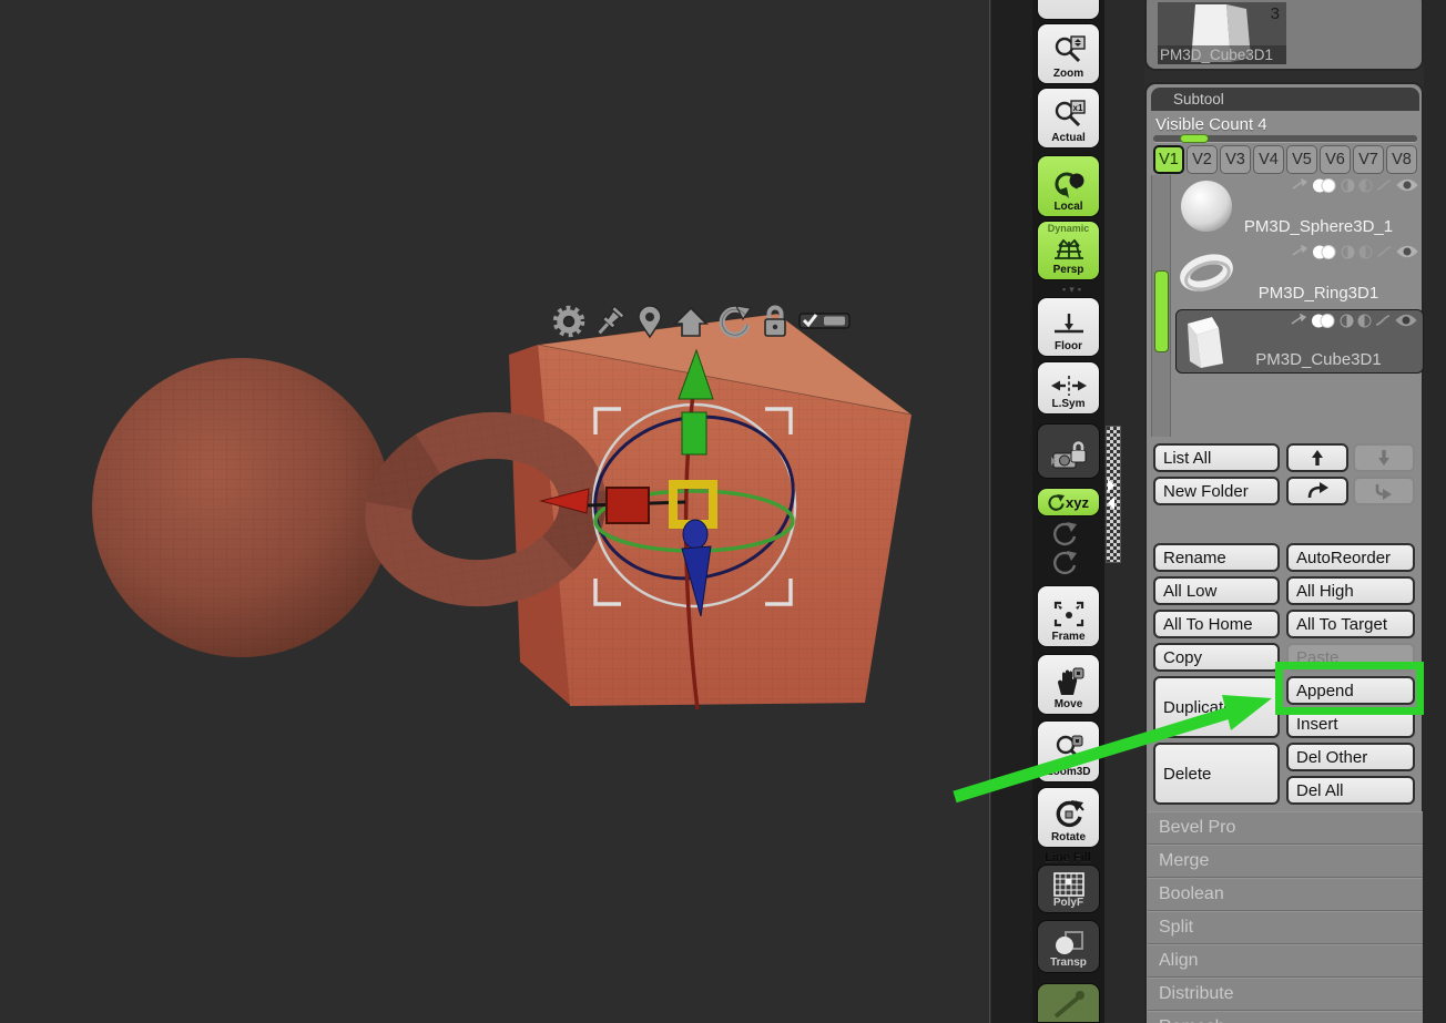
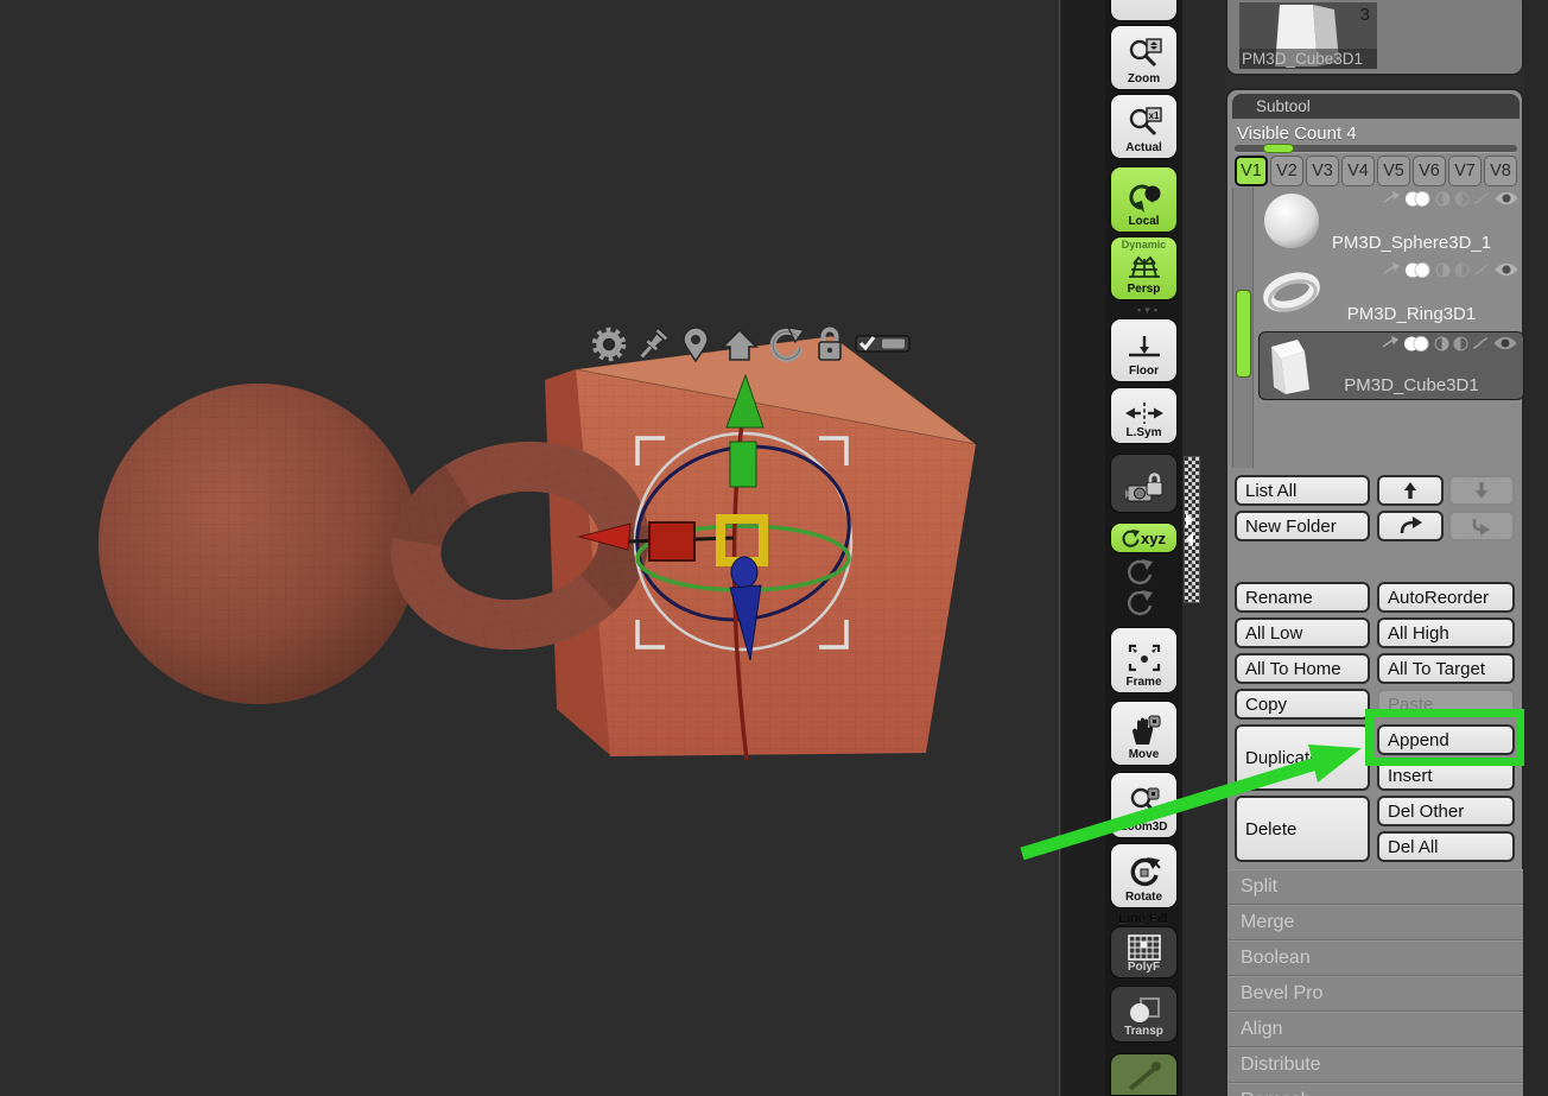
  Zoom
  x1
  Actual
  Local
  Dynamic
  Persp
  ▪▾▪
  Floor
  L.Sym
  xyz
  Frame
  Move
  Rotate
  Line Fill
  PolyF
  Transp
  3
  PM3D_Cube3D1
  Subtool
  Visible Count 4
  V1
  V2
  V3
  V4
  V5
  V6
  V7
  V8
  PM3D_Sphere3D_1
  PM3D_Ring3D1
  PM3D_Cube3D1
  List All
  New Folder
  Rename
  AutoReorder
  All Low
  All High
  All To Home
  All To Target
  Copy
  Paste
  Duplicat
  Append
  Insert
  Delete
  Del Other
  Del All
- Bevel Pro
+ Split
  Merge
  Boolean
- Split
+ Bevel Pro
  Align
  Distribute
